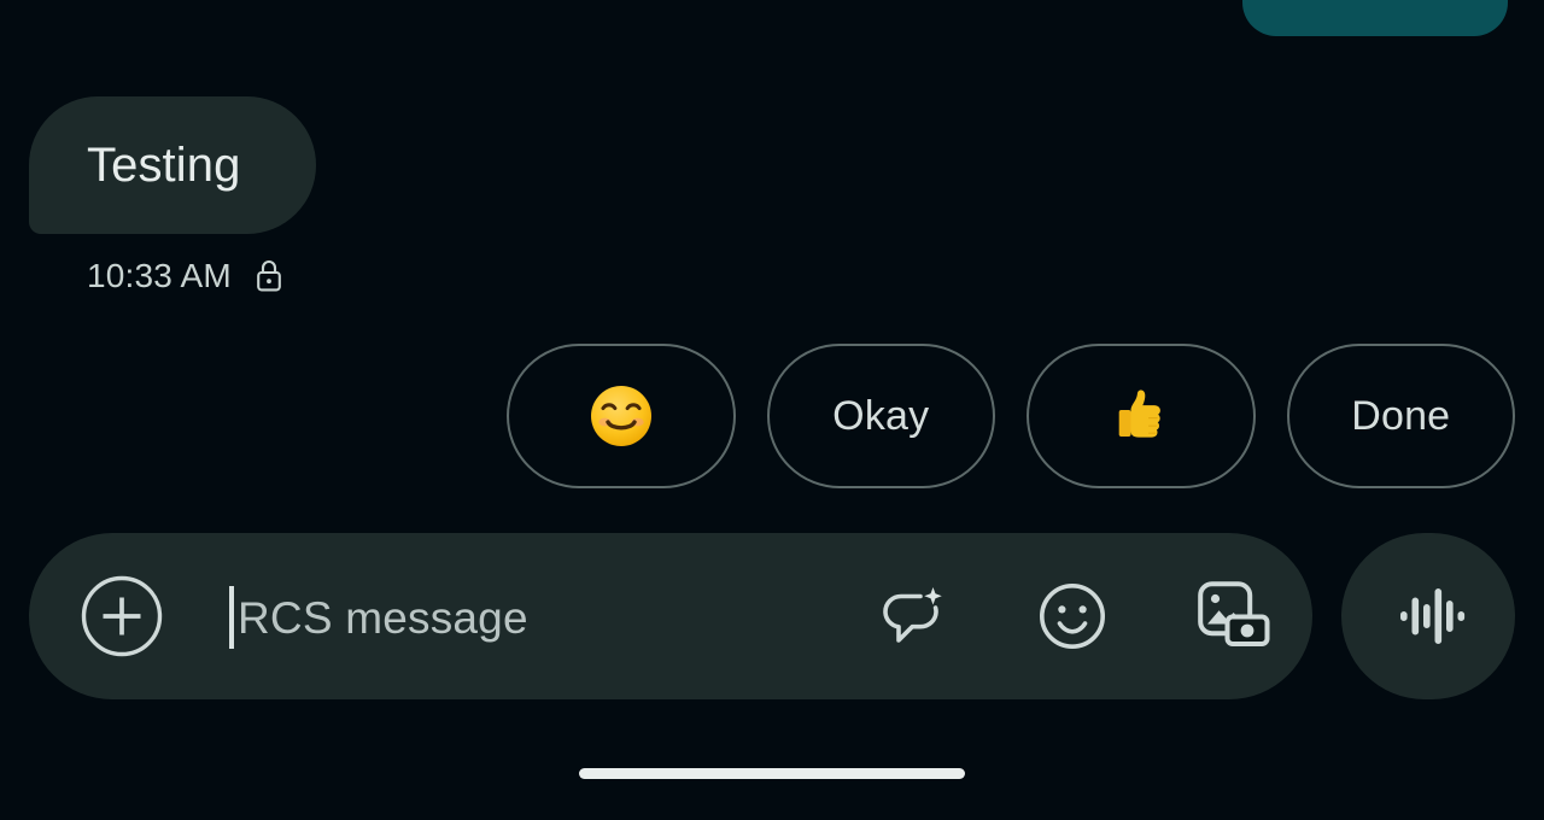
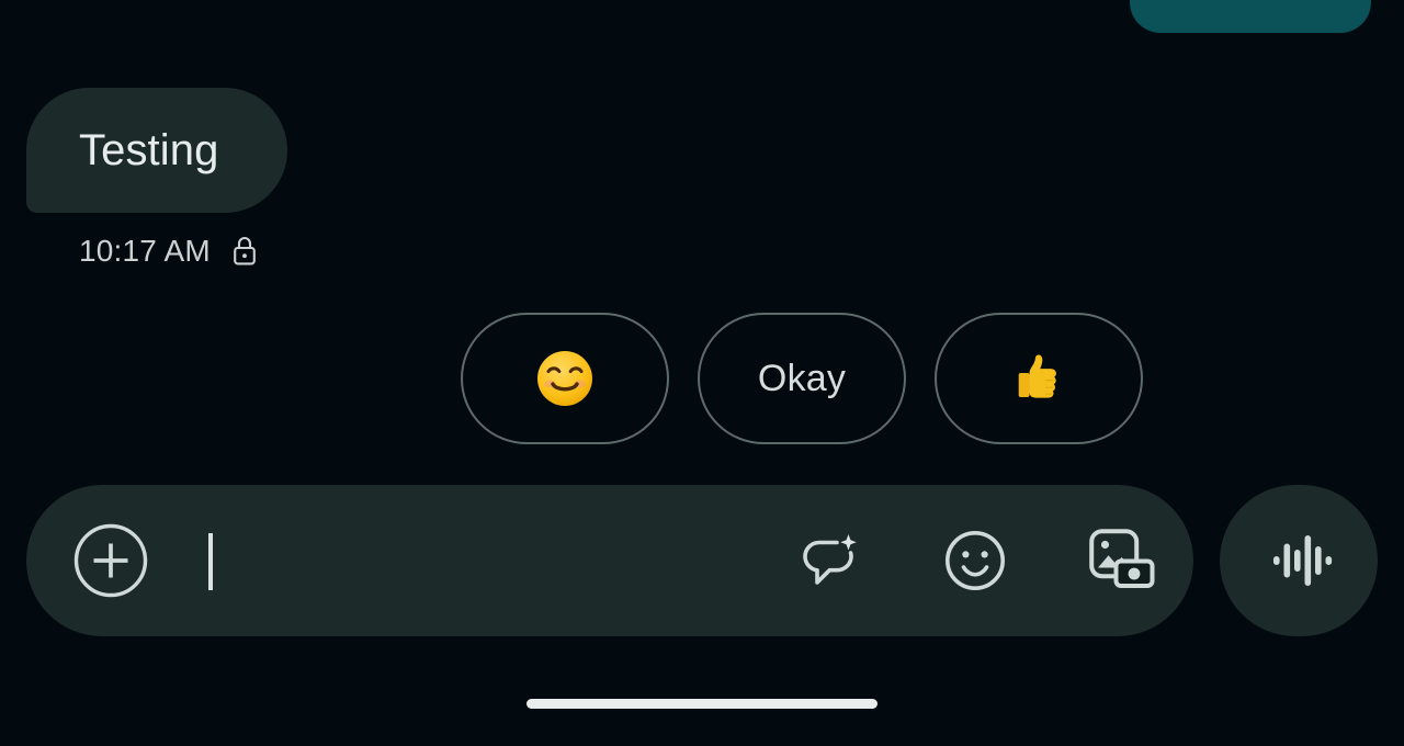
  Testing
- 10:33 AM
+ 10:17 AM
  Okay
- Done
- RCS message
